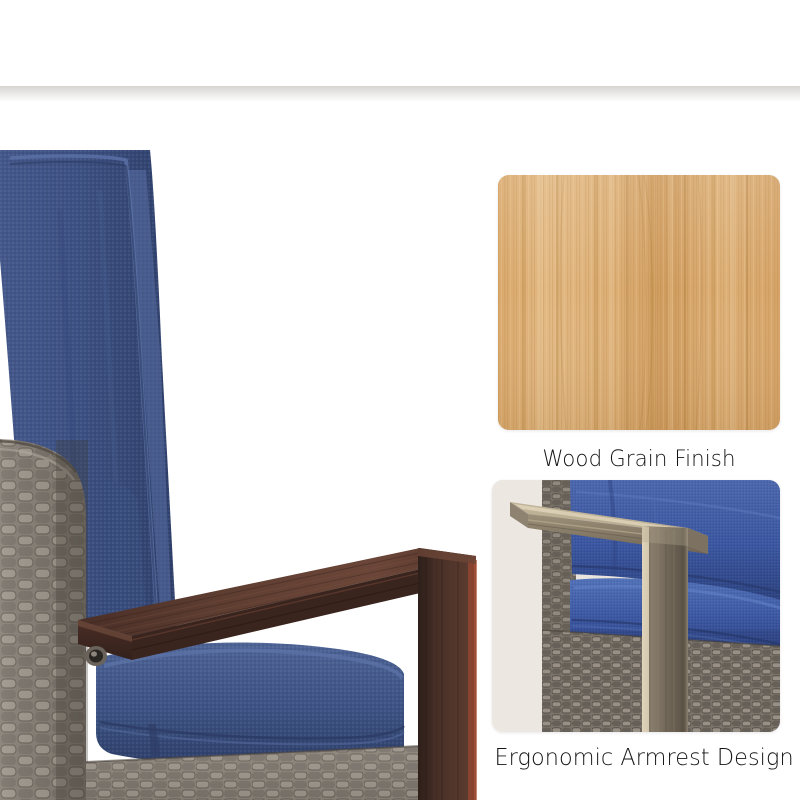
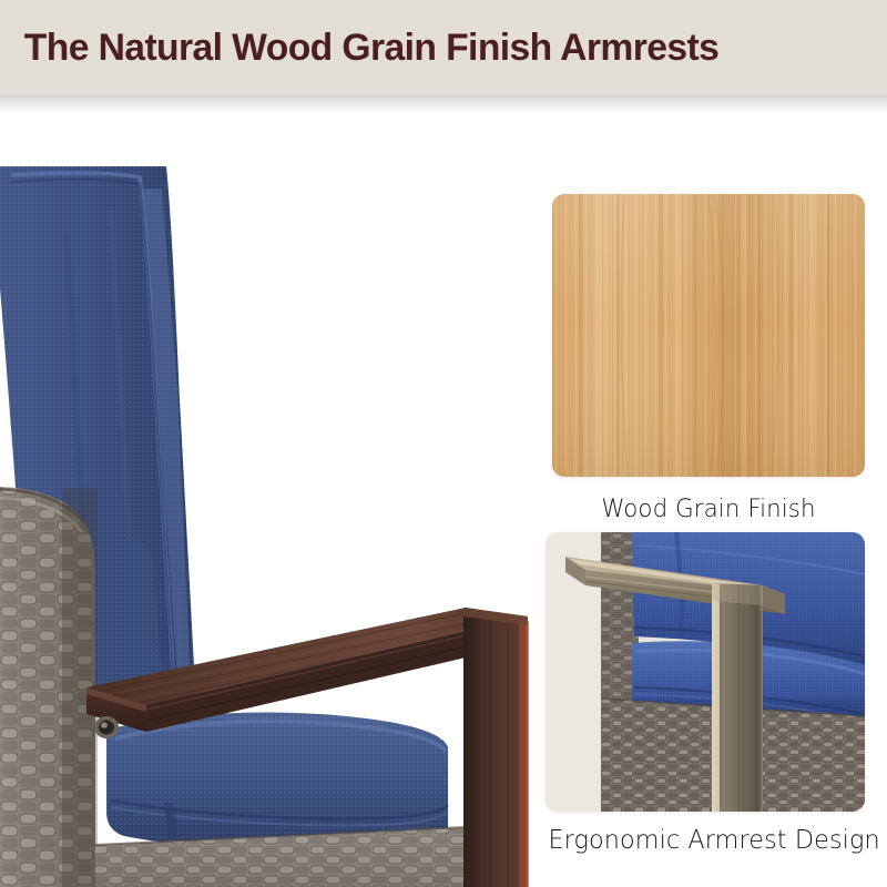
+ The Natural Wood Grain Finish Armrests
  Wood Grain Finish
  Ergonomic Armrest Design
